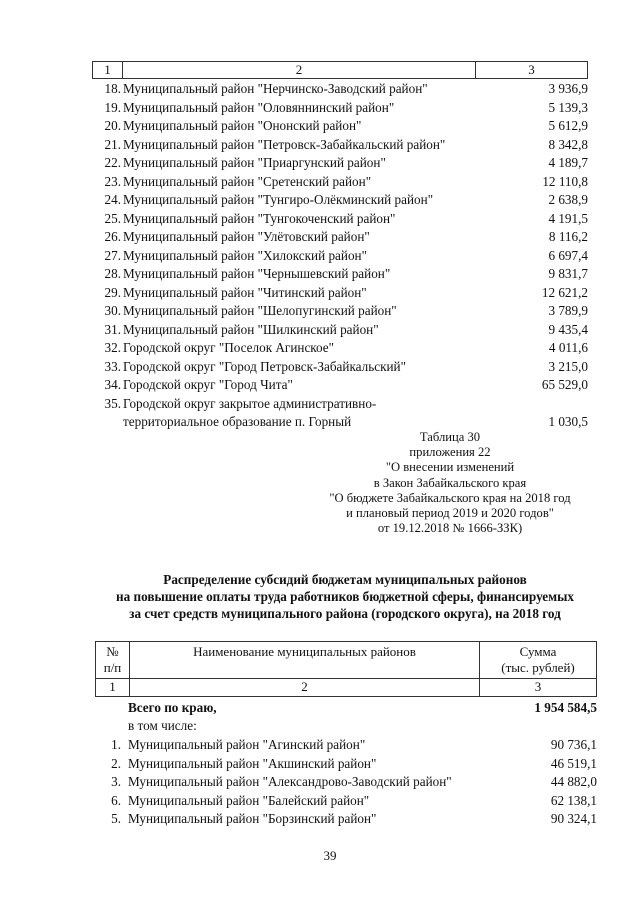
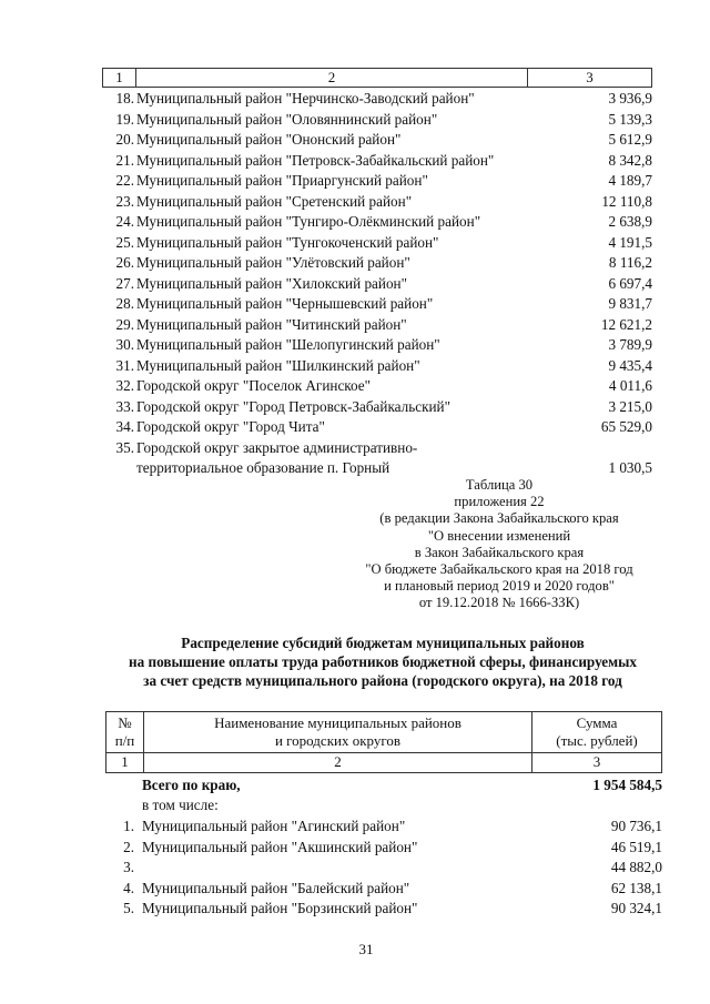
  1
  2
  3
  18.
  Муниципальный район "Нерчинско-Заводский район"
  3 936,9
  19.
  Муниципальный район "Оловяннинский район"
  5 139,3
  20.
  Муниципальный район "Ононский район"
  5 612,9
  21.
  Муниципальный район "Петровск-Забайкальский район"
  8 342,8
  22.
  Муниципальный район "Приаргунский район"
  4 189,7
  23.
  Муниципальный район "Сретенский район"
  12 110,8
  24.
  Муниципальный район "Тунгиро-Олёкминский район"
  2 638,9
  25.
  Муниципальный район "Тунгокоченский район"
  4 191,5
  26.
  Муниципальный район "Улётовский район"
  8 116,2
  27.
  Муниципальный район "Хилокский район"
  6 697,4
  28.
  Муниципальный район "Чернышевский район"
  9 831,7
  29.
  Муниципальный район "Читинский район"
  12 621,2
  30.
  Муниципальный район "Шелопугинский район"
  3 789,9
  31.
  Муниципальный район "Шилкинский район"
  9 435,4
  32.
  Городской округ "Поселок Агинское"
  4 011,6
  33.
  Городской округ "Город Петровск-Забайкальский"
  3 215,0
  34.
  Городской округ "Город Чита"
  65 529,0
  35.
  Городской округ закрытое административно-
  территориальное образование п. Горный
  1 030,5
  Таблица 30
  приложения 22
+ (в редакции Закона Забайкальского края
  "О внесении изменений
  в Закон Забайкальского края
  "О бюджете Забайкальского края на 2018 год
  и плановый период 2019 и 2020 годов"
  от 19.12.2018 № 1666-ЗЗК)
  Распределение субсидий бюджетам муниципальных районов
  на повышение оплаты труда работников бюджетной сферы, финансируемых
  за счет средств муниципального района (городского округа), на 2018 год
  №
  п/п
  Наименование муниципальных районов
+ и городских округов
  Сумма
  (тыс. рублей)
  1
  2
  3
  Всего по краю,
  1 954 584,5
  в том числе:
  1.
  Муниципальный район "Агинский район"
  90 736,1
  2.
  Муниципальный район "Акшинский район"
  46 519,1
  3.
- Муниципальный район "Александрово-Заводский район"
  44 882,0
- 6.
+ 4.
  Муниципальный район "Балейский район"
  62 138,1
  5.
  Муниципальный район "Борзинский район"
  90 324,1
- 39
+ 31
